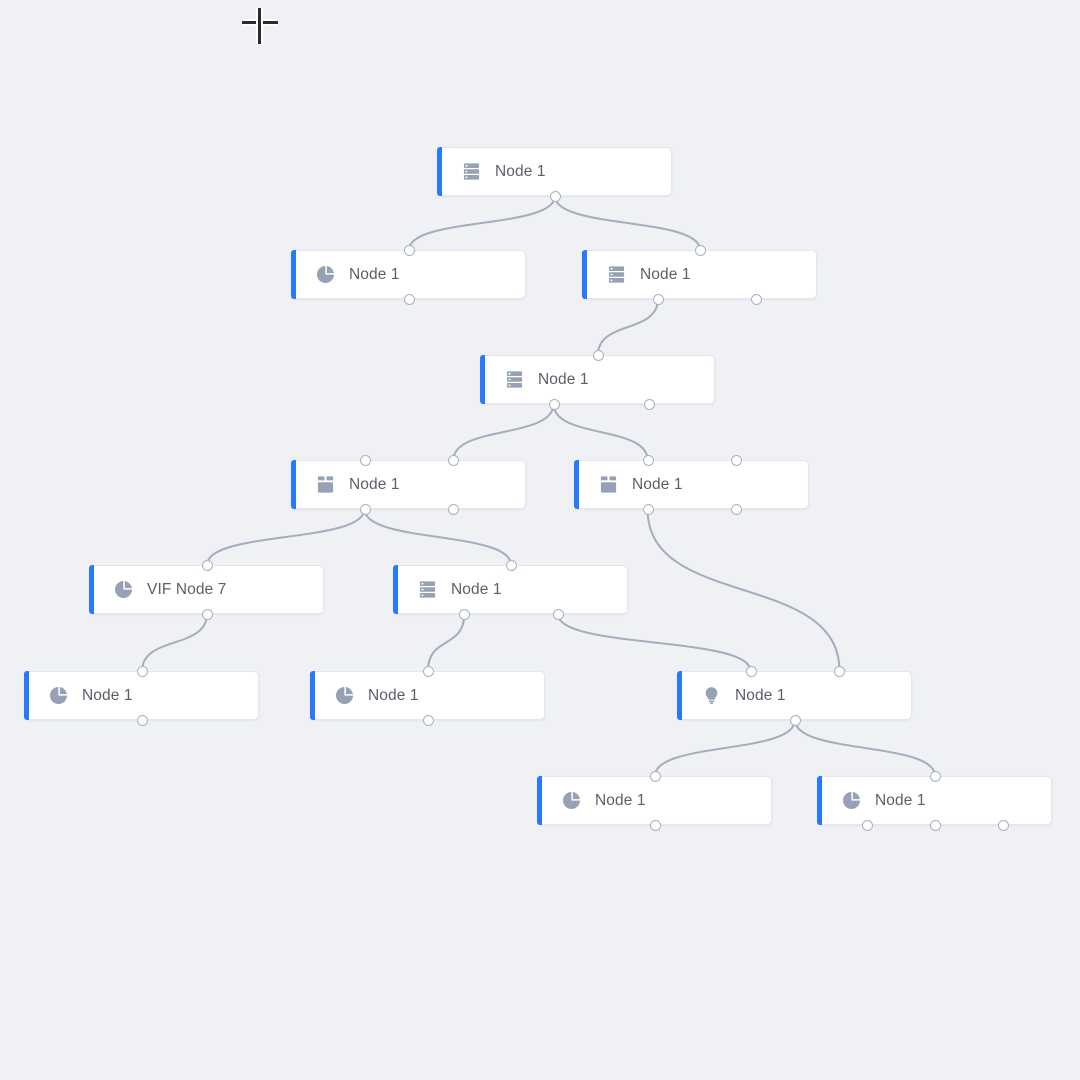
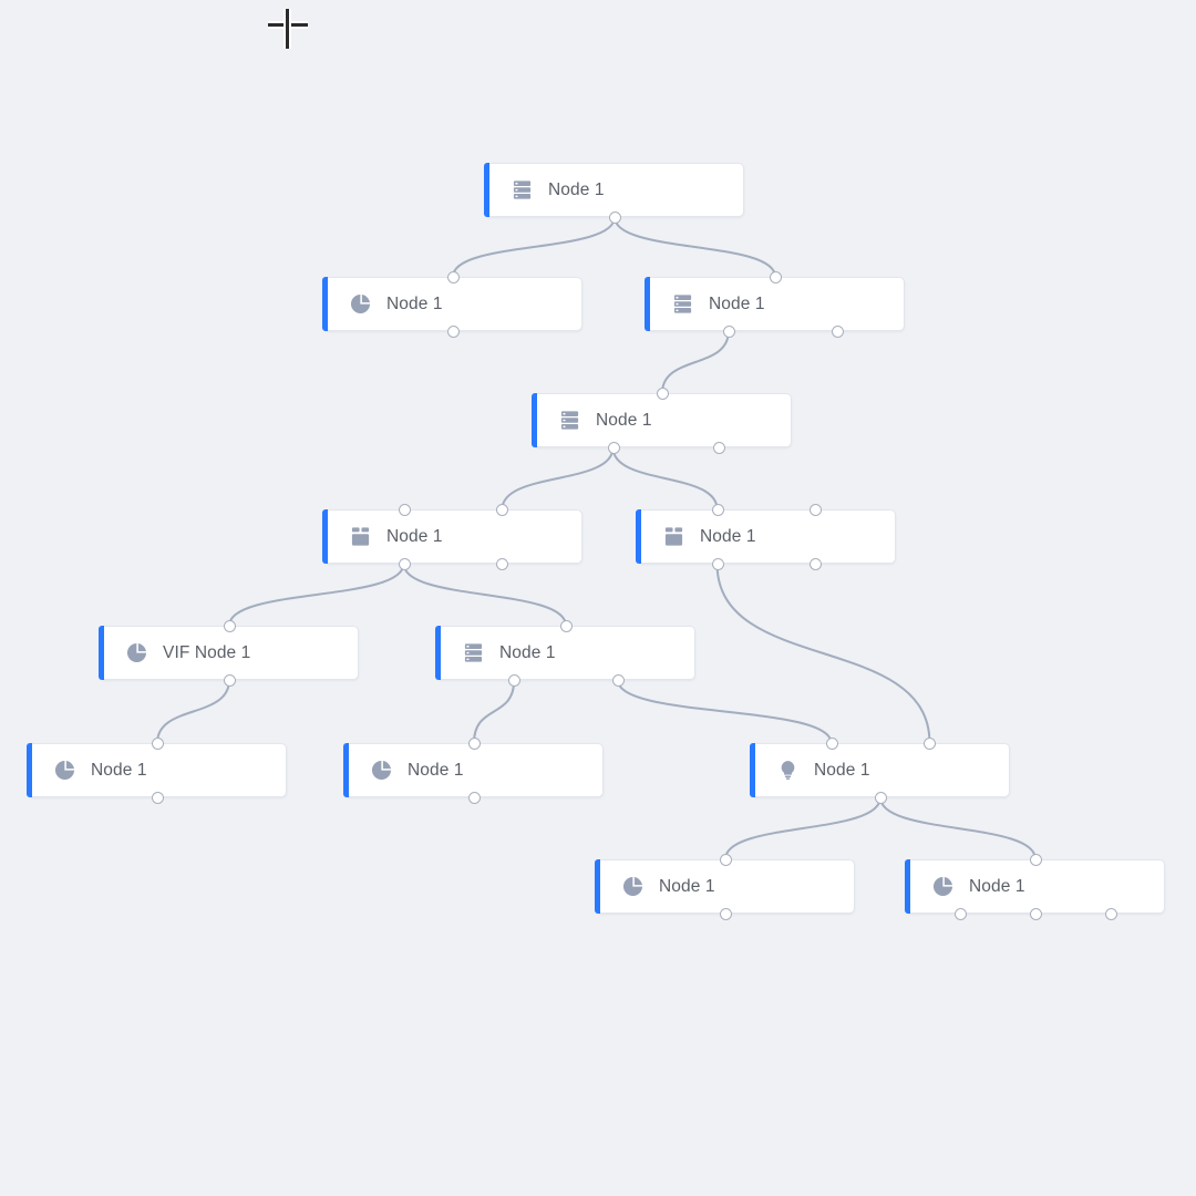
  Node 1
  Node 1
  Node 1
  Node 1
  Node 1
  Node 1
- VIF Node 7
+ VIF Node 1
  Node 1
  Node 1
  Node 1
  Node 1
  Node 1
  Node 1
